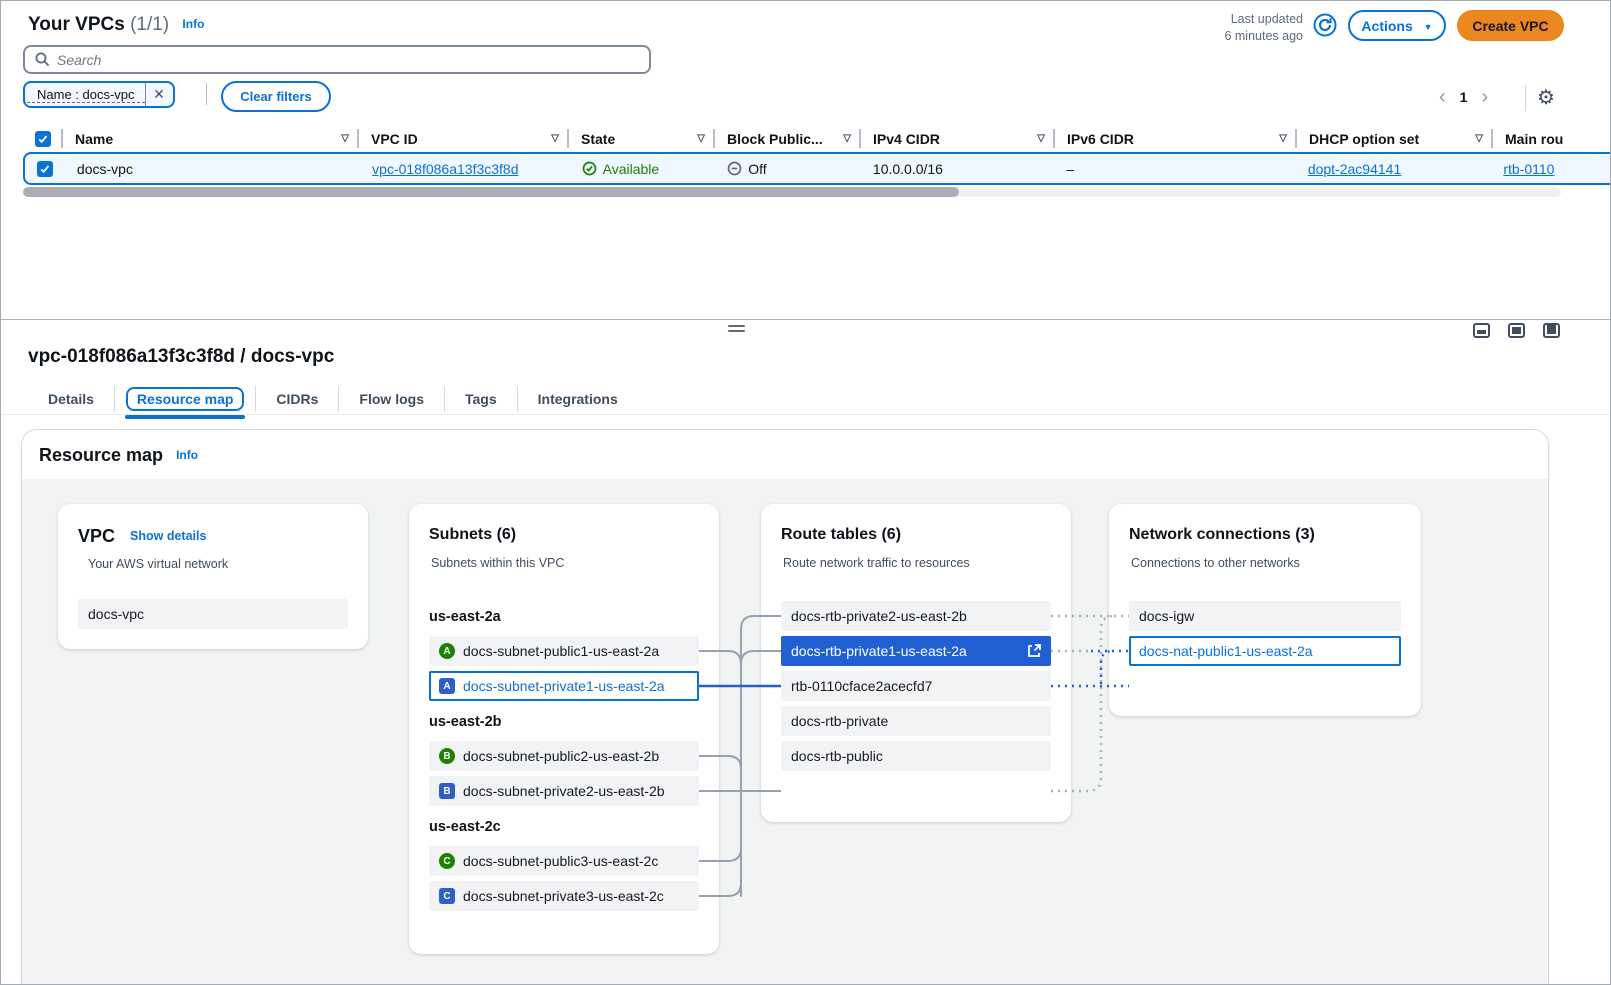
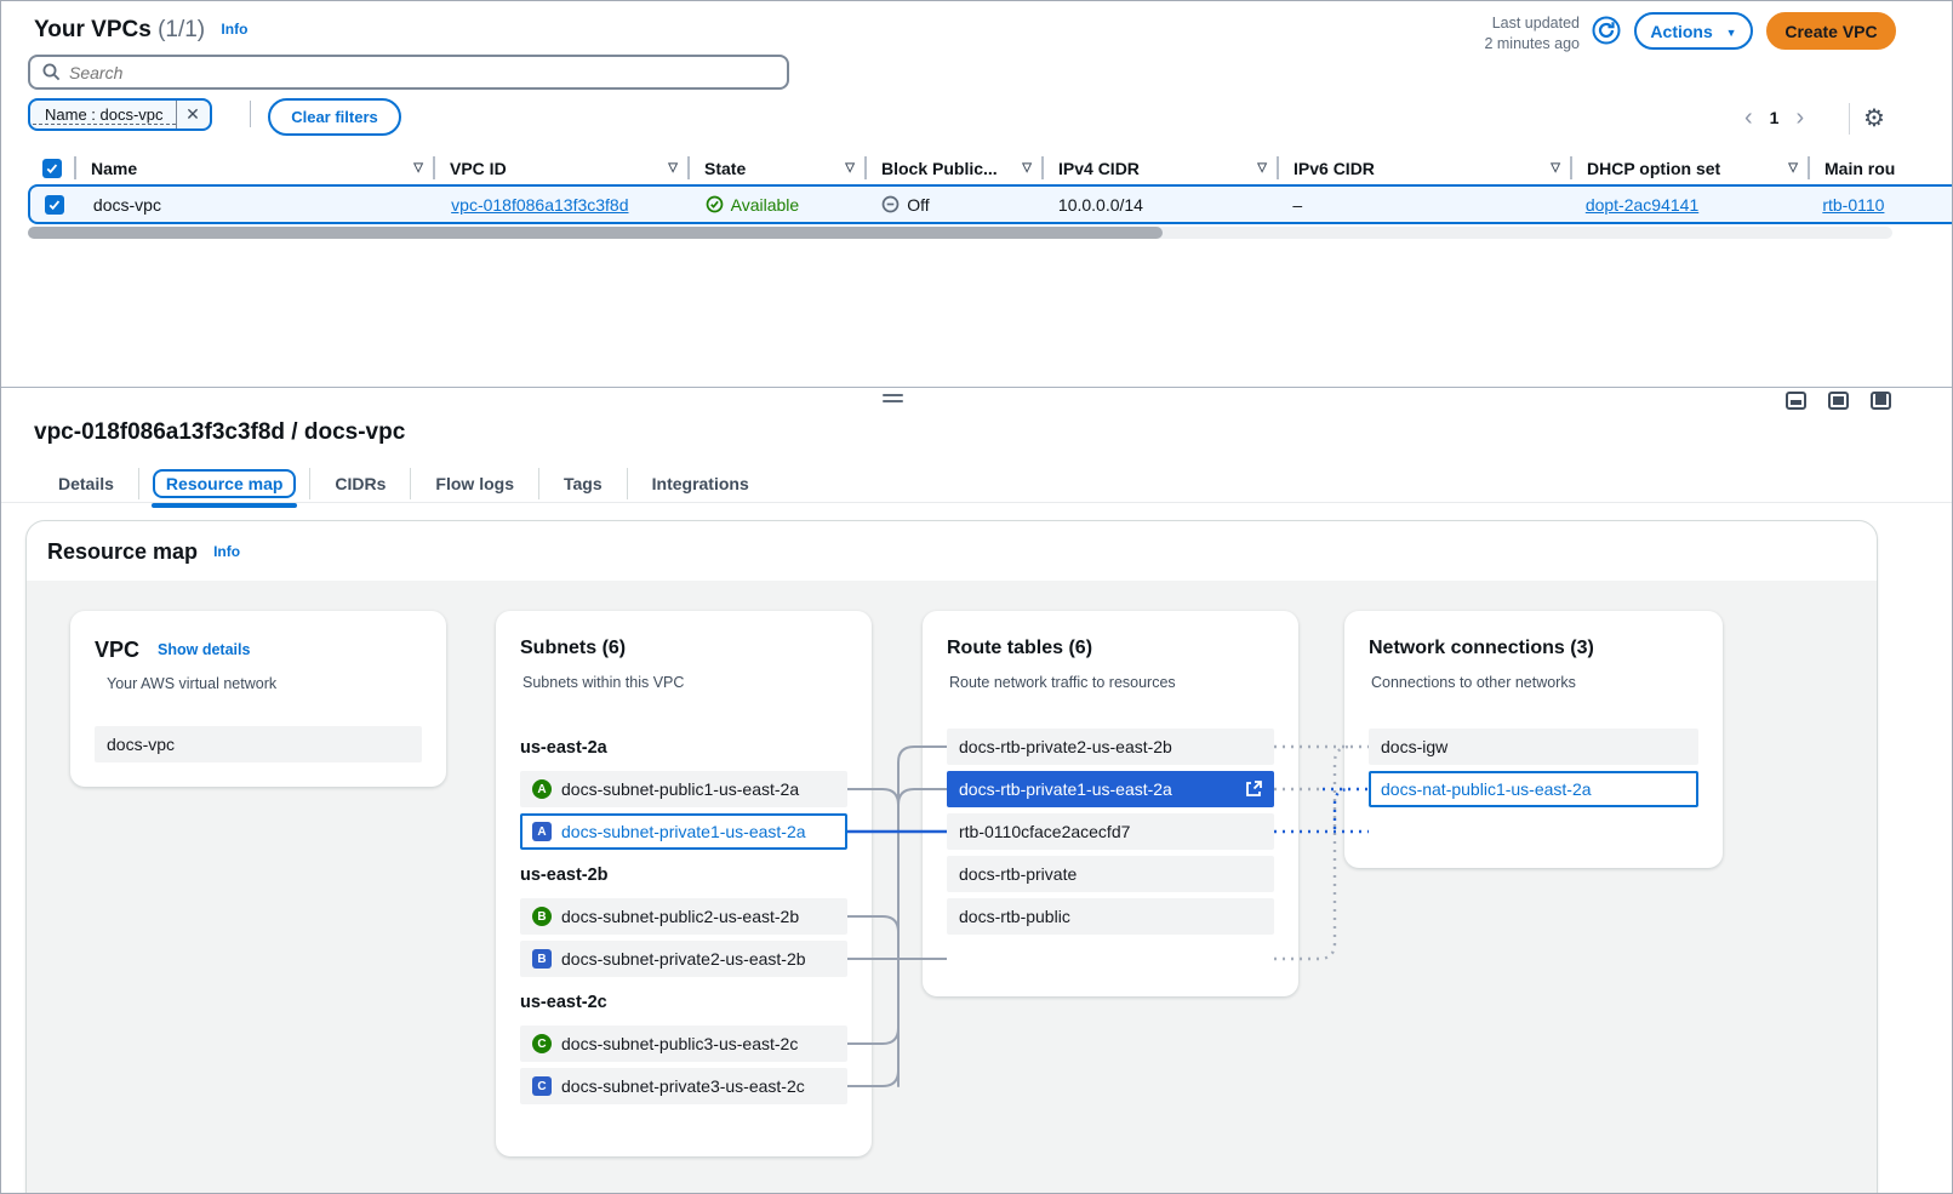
  Your VPCs (1/1) Info
  Last updated
- 6 minutes ago
+ 2 minutes ago
  Actions ▼
  Create VPC
  Search
  Name : docs-vpc
  ✕
  Clear filters
  ‹
  1
  ›
  ⚙
  Name
  ▽
  VPC ID
  ▽
  State
  ▽
  Block Public...
  ▽
  IPv4 CIDR
  ▽
  IPv6 CIDR
  ▽
  DHCP option set
  ▽
  Main rou
  docs-vpc
  vpc-018f086a13f3c3f8d
  Available
  Off
- 10.0.0.0/16
+ 10.0.0.0/14
  –
  dopt-2ac94141
  rtb-0110
  vpc-018f086a13f3c3f8d / docs-vpc
  Details
  Resource map
  CIDRs
  Flow logs
  Tags
  Integrations
  Resource map Info
  VPC Show details
  Your AWS virtual network
  Subnets (6)
  Subnets within this VPC
  Route tables (6)
  Route network traffic to resources
  Network connections (3)
  Connections to other networks
  docs-vpc
  us-east-2a
  A
  docs-subnet-public1-us-east-2a
  A
  docs-subnet-private1-us-east-2a
  us-east-2b
  B
  docs-subnet-public2-us-east-2b
  B
  docs-subnet-private2-us-east-2b
  us-east-2c
  C
  docs-subnet-public3-us-east-2c
  C
  docs-subnet-private3-us-east-2c
  docs-rtb-private2-us-east-2b
  docs-rtb-private1-us-east-2a
  rtb-0110cface2acecfd7
  docs-rtb-private
  docs-rtb-public
  docs-igw
  docs-nat-public1-us-east-2a
